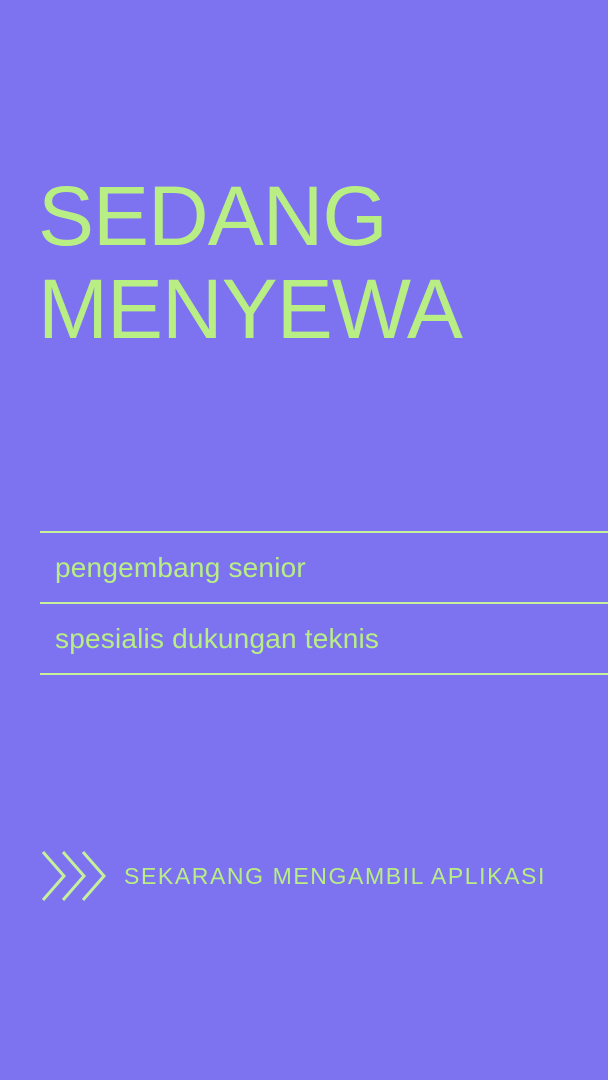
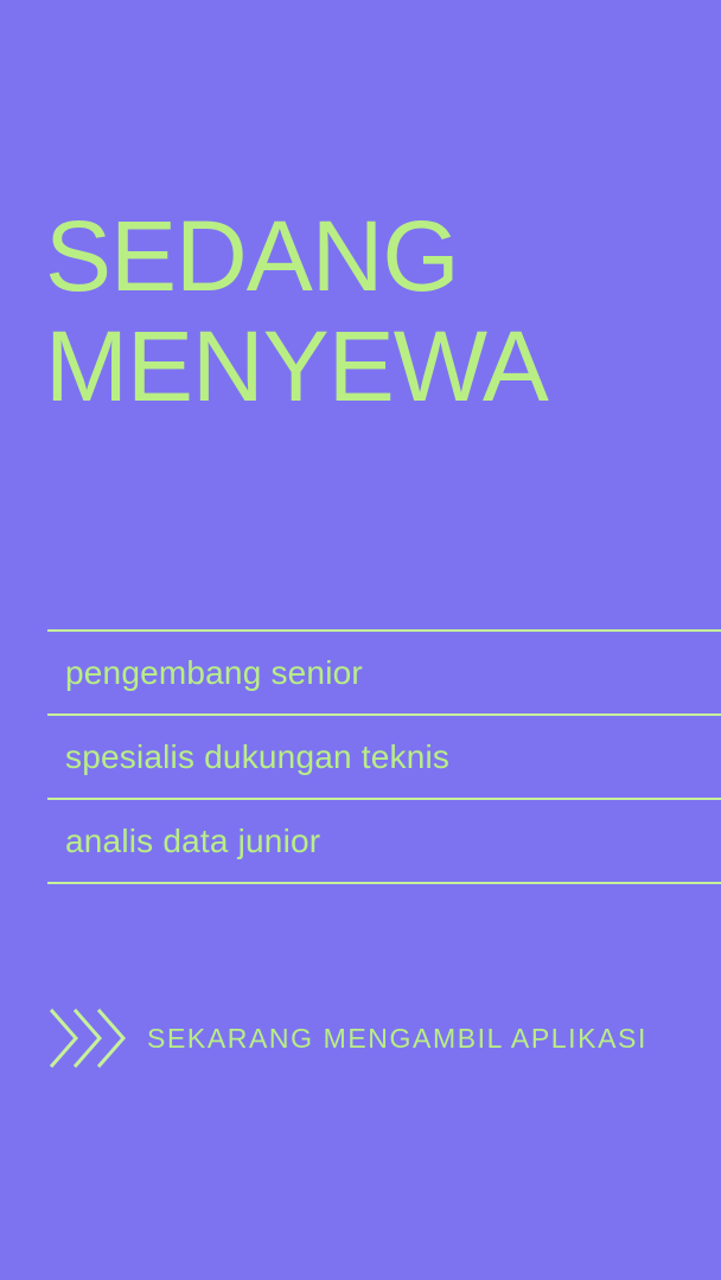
  SEDANG
  MENYEWA
  pengembang senior
  spesialis dukungan teknis
+ analis data junior
  SEKARANG MENGAMBIL APLIKASI
